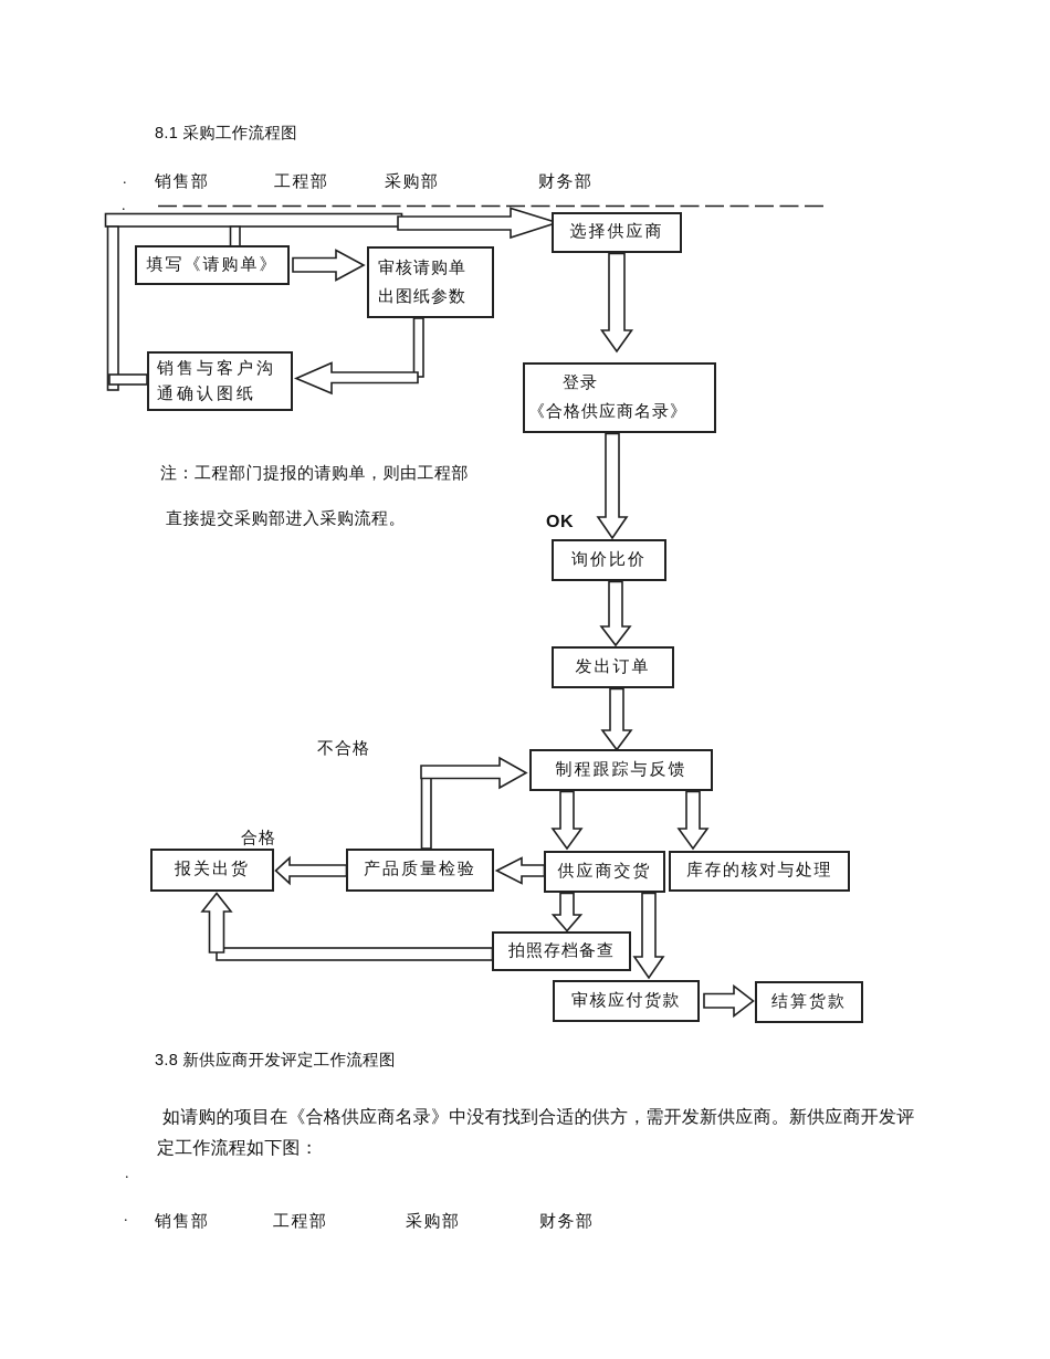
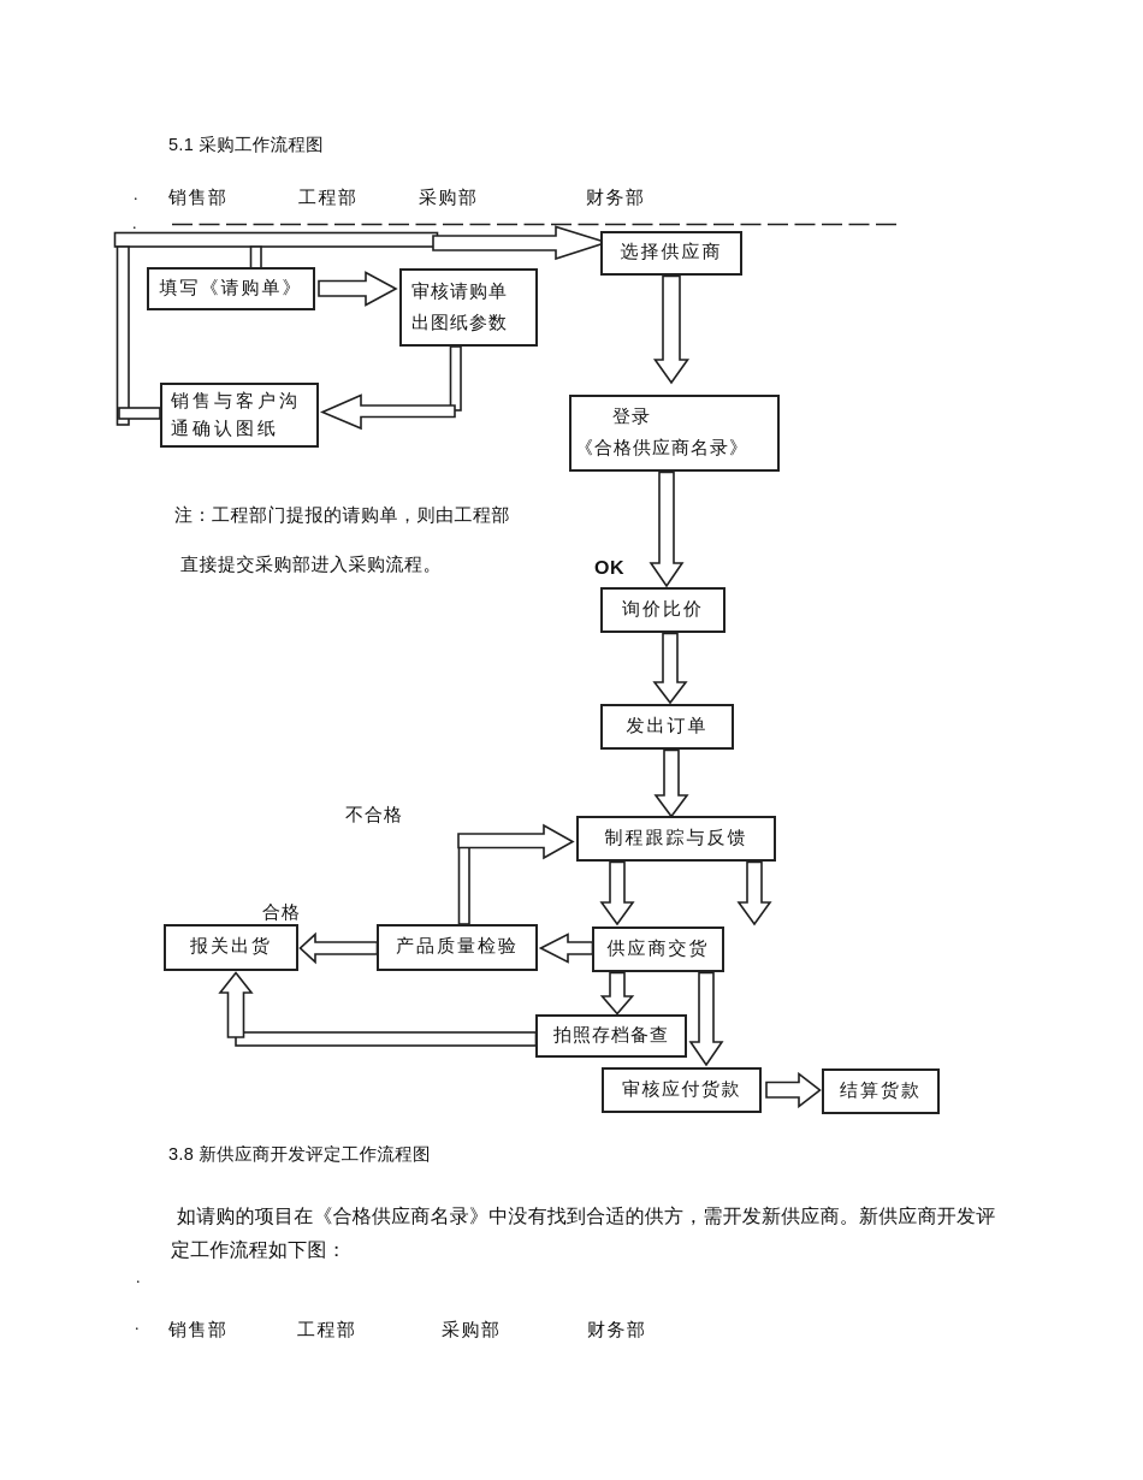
- 8.1 采购工作流程图
+ 5.1 采购工作流程图
  .
  .
  销售部
  工程部
  采购部
  财务部
  填写《请购单》
  审核请购单
  出图纸参数
  选择供应商
  销售与客户沟
  通确认图纸
  登录
  《合格供应商名录》
  询价比价
  发出订单
  制程跟踪与反馈
  产品质量检验
  供应商交货
- 库存的核对与处理
  报关出货
  拍照存档备查
  审核应付货款
  结算货款
  OK
  不合格
  合格
  注：工程部门提报的请购单，则由工程部
  直接提交采购部进入采购流程。
  3.8 新供应商开发评定工作流程图
  如请购的项目在《合格供应商名录》中没有找到合适的供方，需开发新供应商。新供应商开发评
  定工作流程如下图：
  .
  .
  销售部
  工程部
  采购部
  财务部
